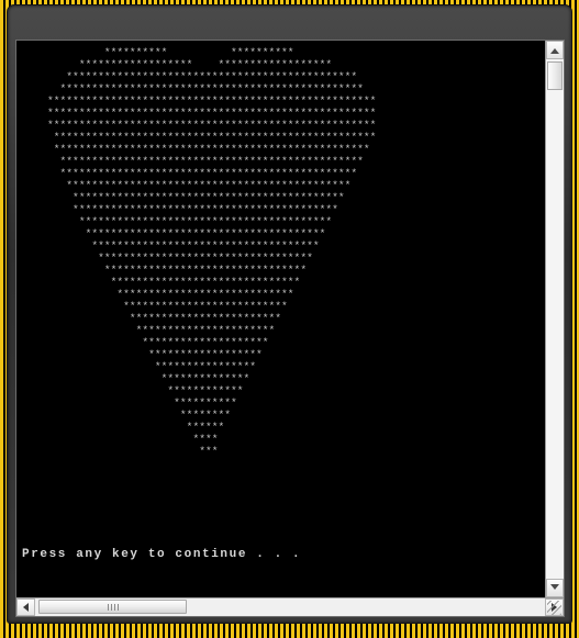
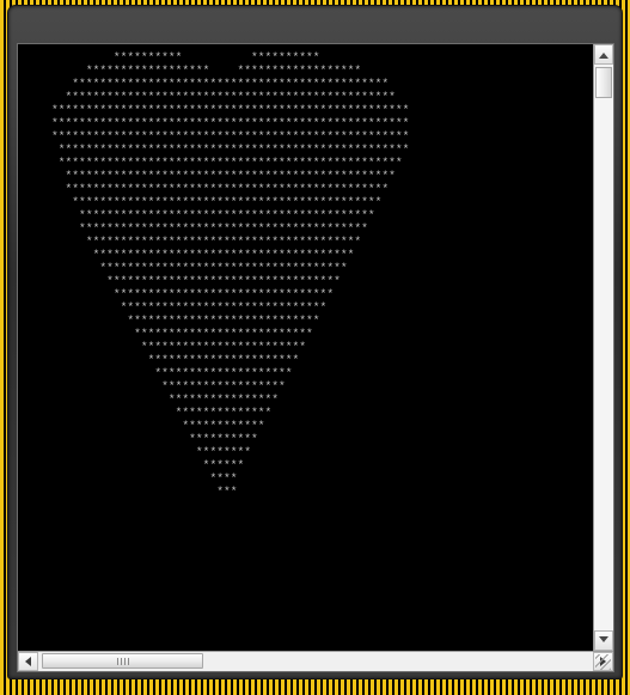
  ********** **********
  ****************** ******************
  **********************************************
  ************************************************
  ****************************************************
  ****************************************************
  ****************************************************
  ***************************************************
  **************************************************
  ************************************************
  ***********************************************
  *********************************************
  *******************************************
  ******************************************
  ****************************************
  **************************************
  ************************************
  **********************************
  ********************************
  ******************************
  ****************************
  **************************
  ************************
  **********************
  ********************
  ******************
  ****************
  **************
  ************
  **********
  ********
  ******
  ****
  ***
- Press any key to continue . . .
